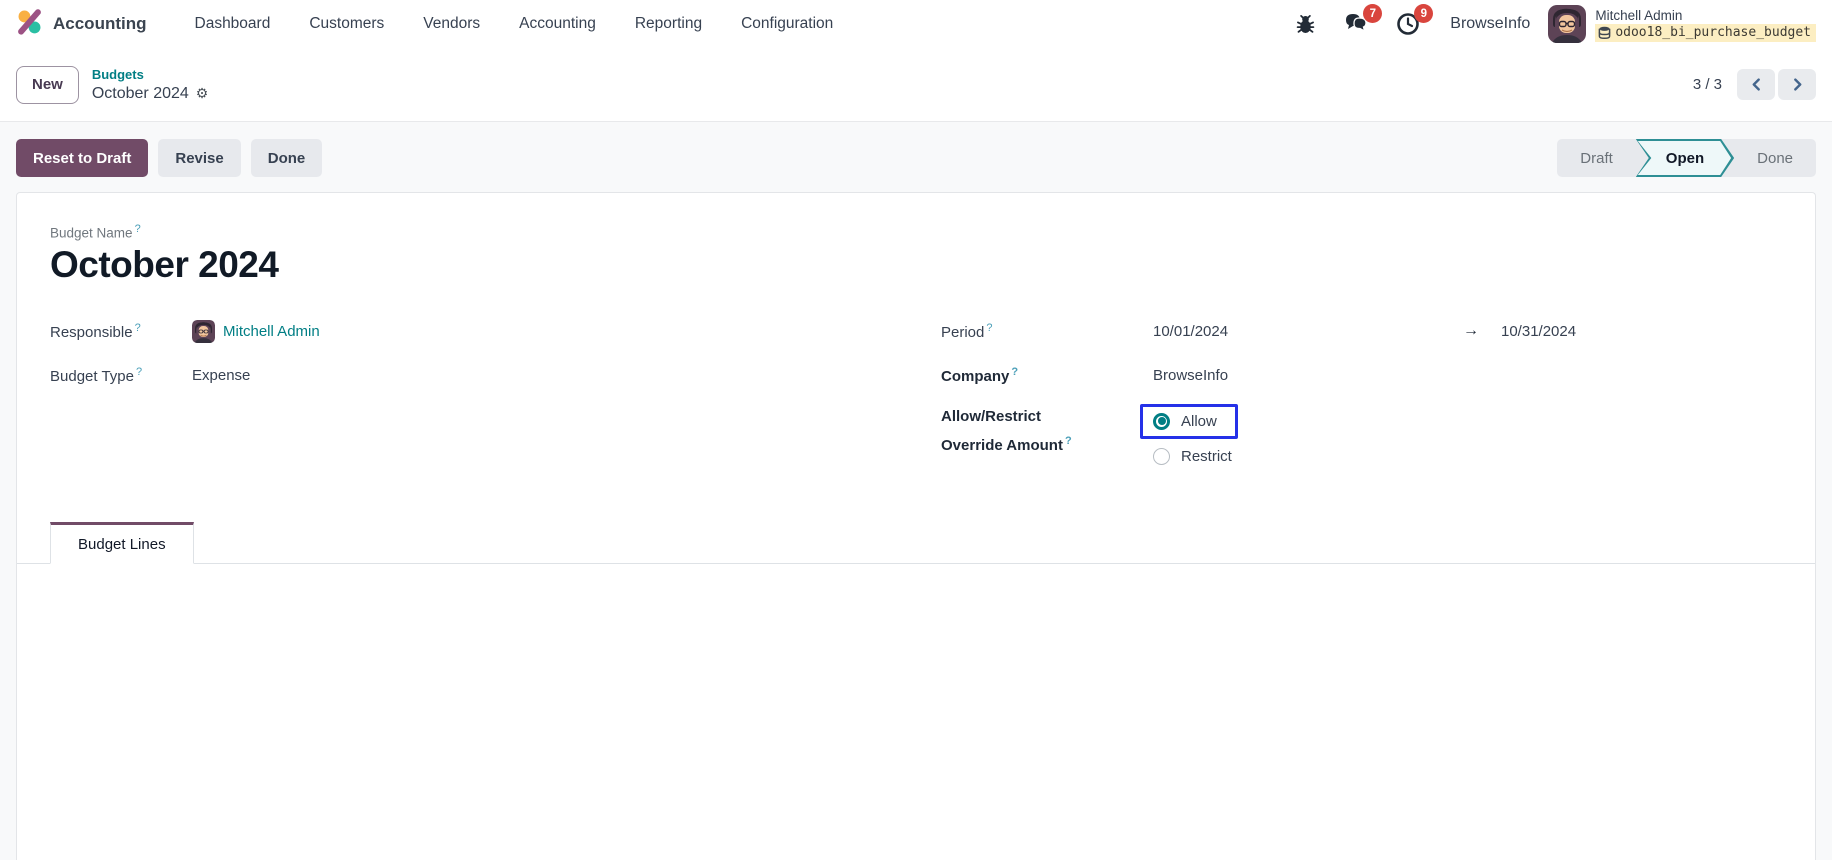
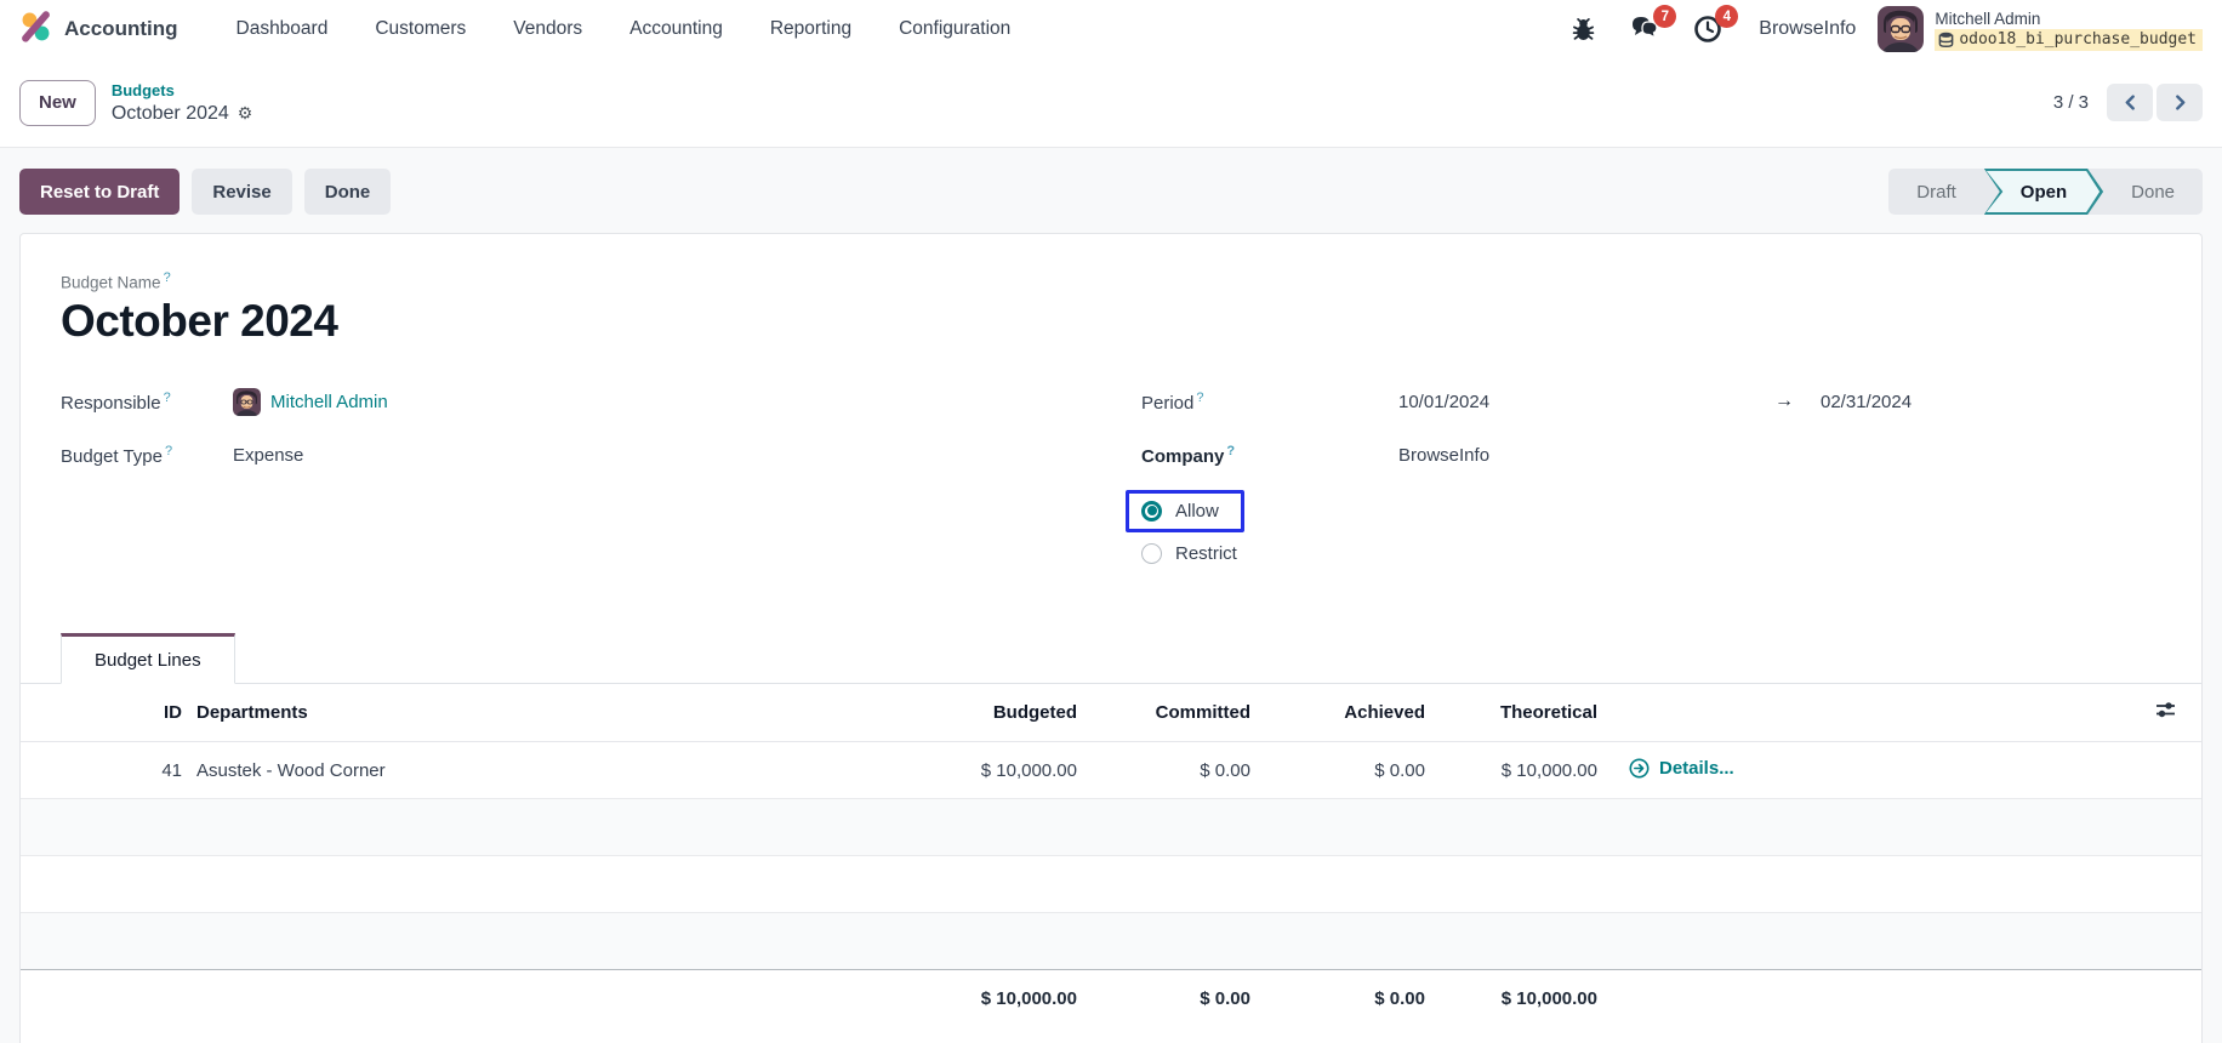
  Accounting
  Dashboard
  Customers
  Vendors
  Accounting
  Reporting
  Configuration
  7
- 9
+ 4
  BrowseInfo
  Mitchell Admin
  odoo18_bi_purchase_budget
  New
  Budgets
  October 2024
  ⚙
  3 / 3
  Reset to Draft
  Revise
  Done
  Draft
  Open
  Done
  Budget Name ?
  October 2024
  Responsible ?
  Mitchell Admin
  Budget Type ?
  Expense
  Period ?
  10/01/2024
  →
- 10/31/2024
+ 02/31/2024
  Company ?
  BrowseInfo
- Allow/Restrict
- Override Amount ?
  Allow
  Restrict
  Budget Lines
+ ID	Departments	Budgeted	Committed	Achieved	Theoretical
+ 41	Asustek - Wood Corner	$ 10,000.00	$ 0.00	$ 0.00	$ 10,000.00	Details...
+ 		$ 10,000.00	$ 0.00	$ 0.00	$ 10,000.00
